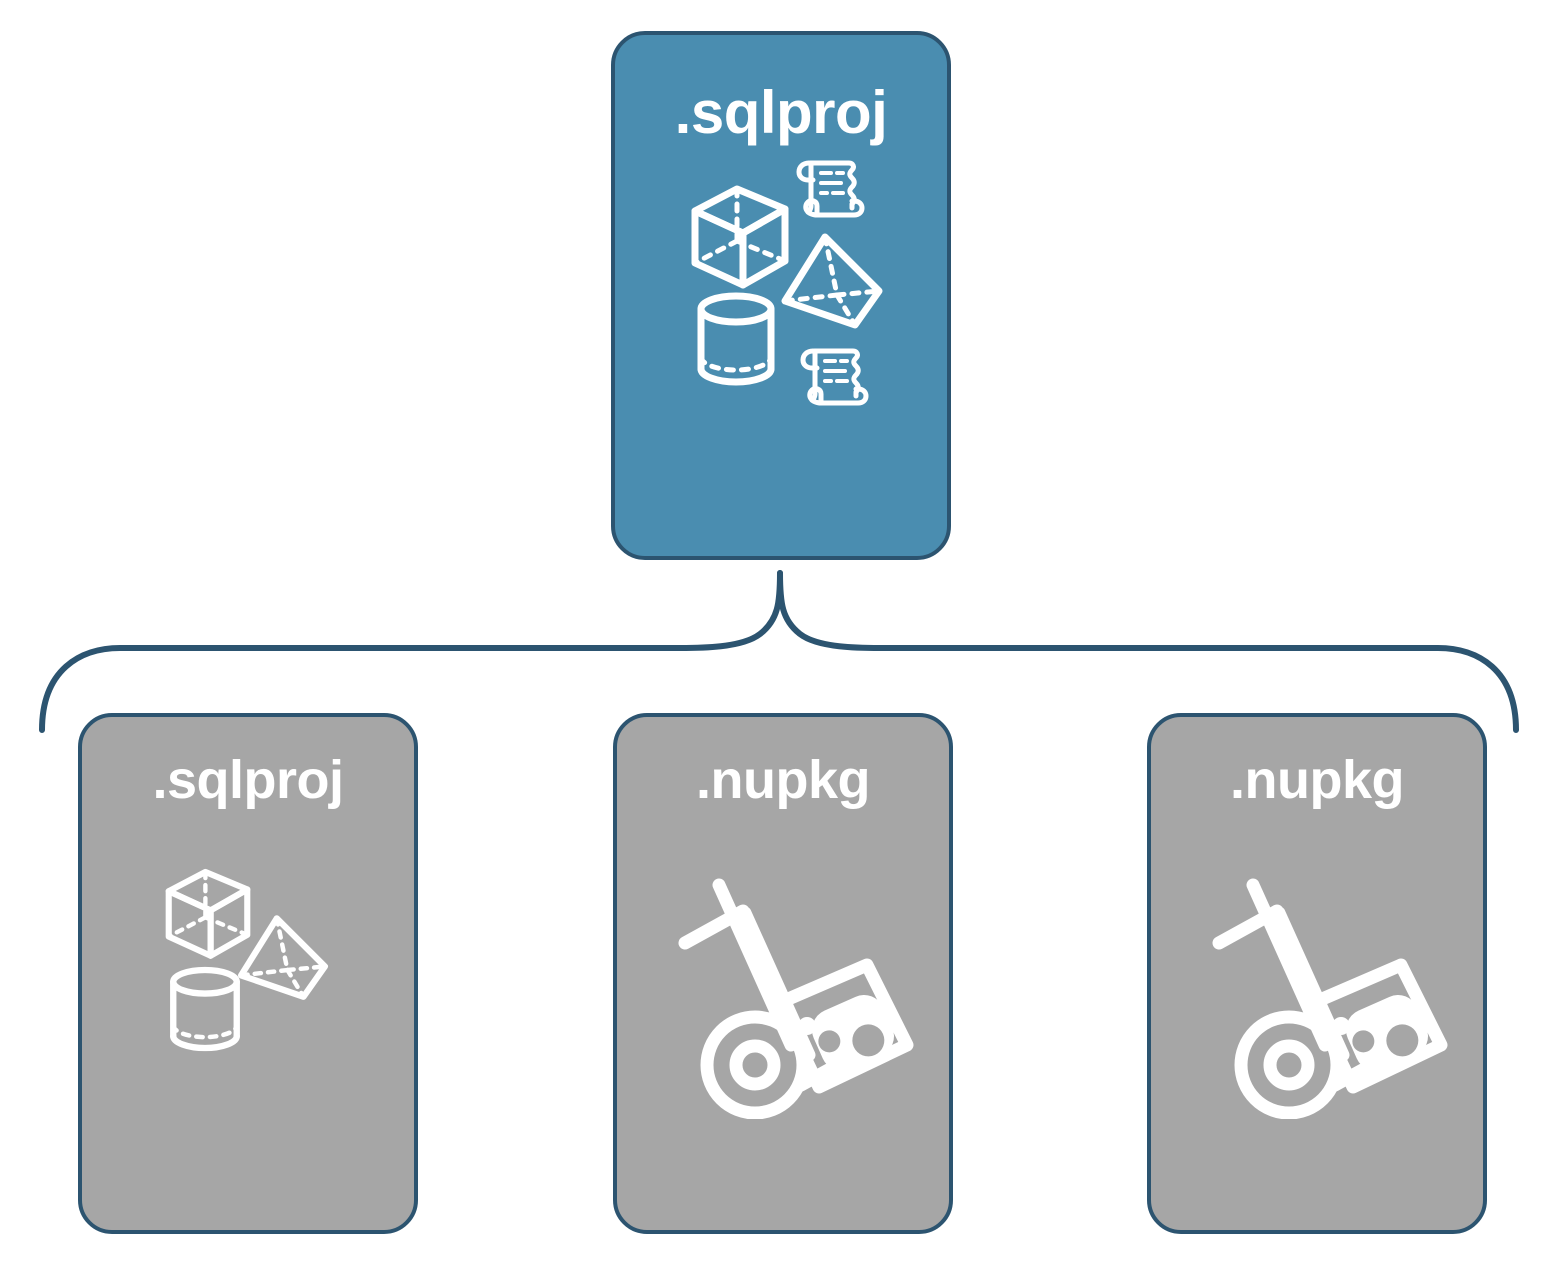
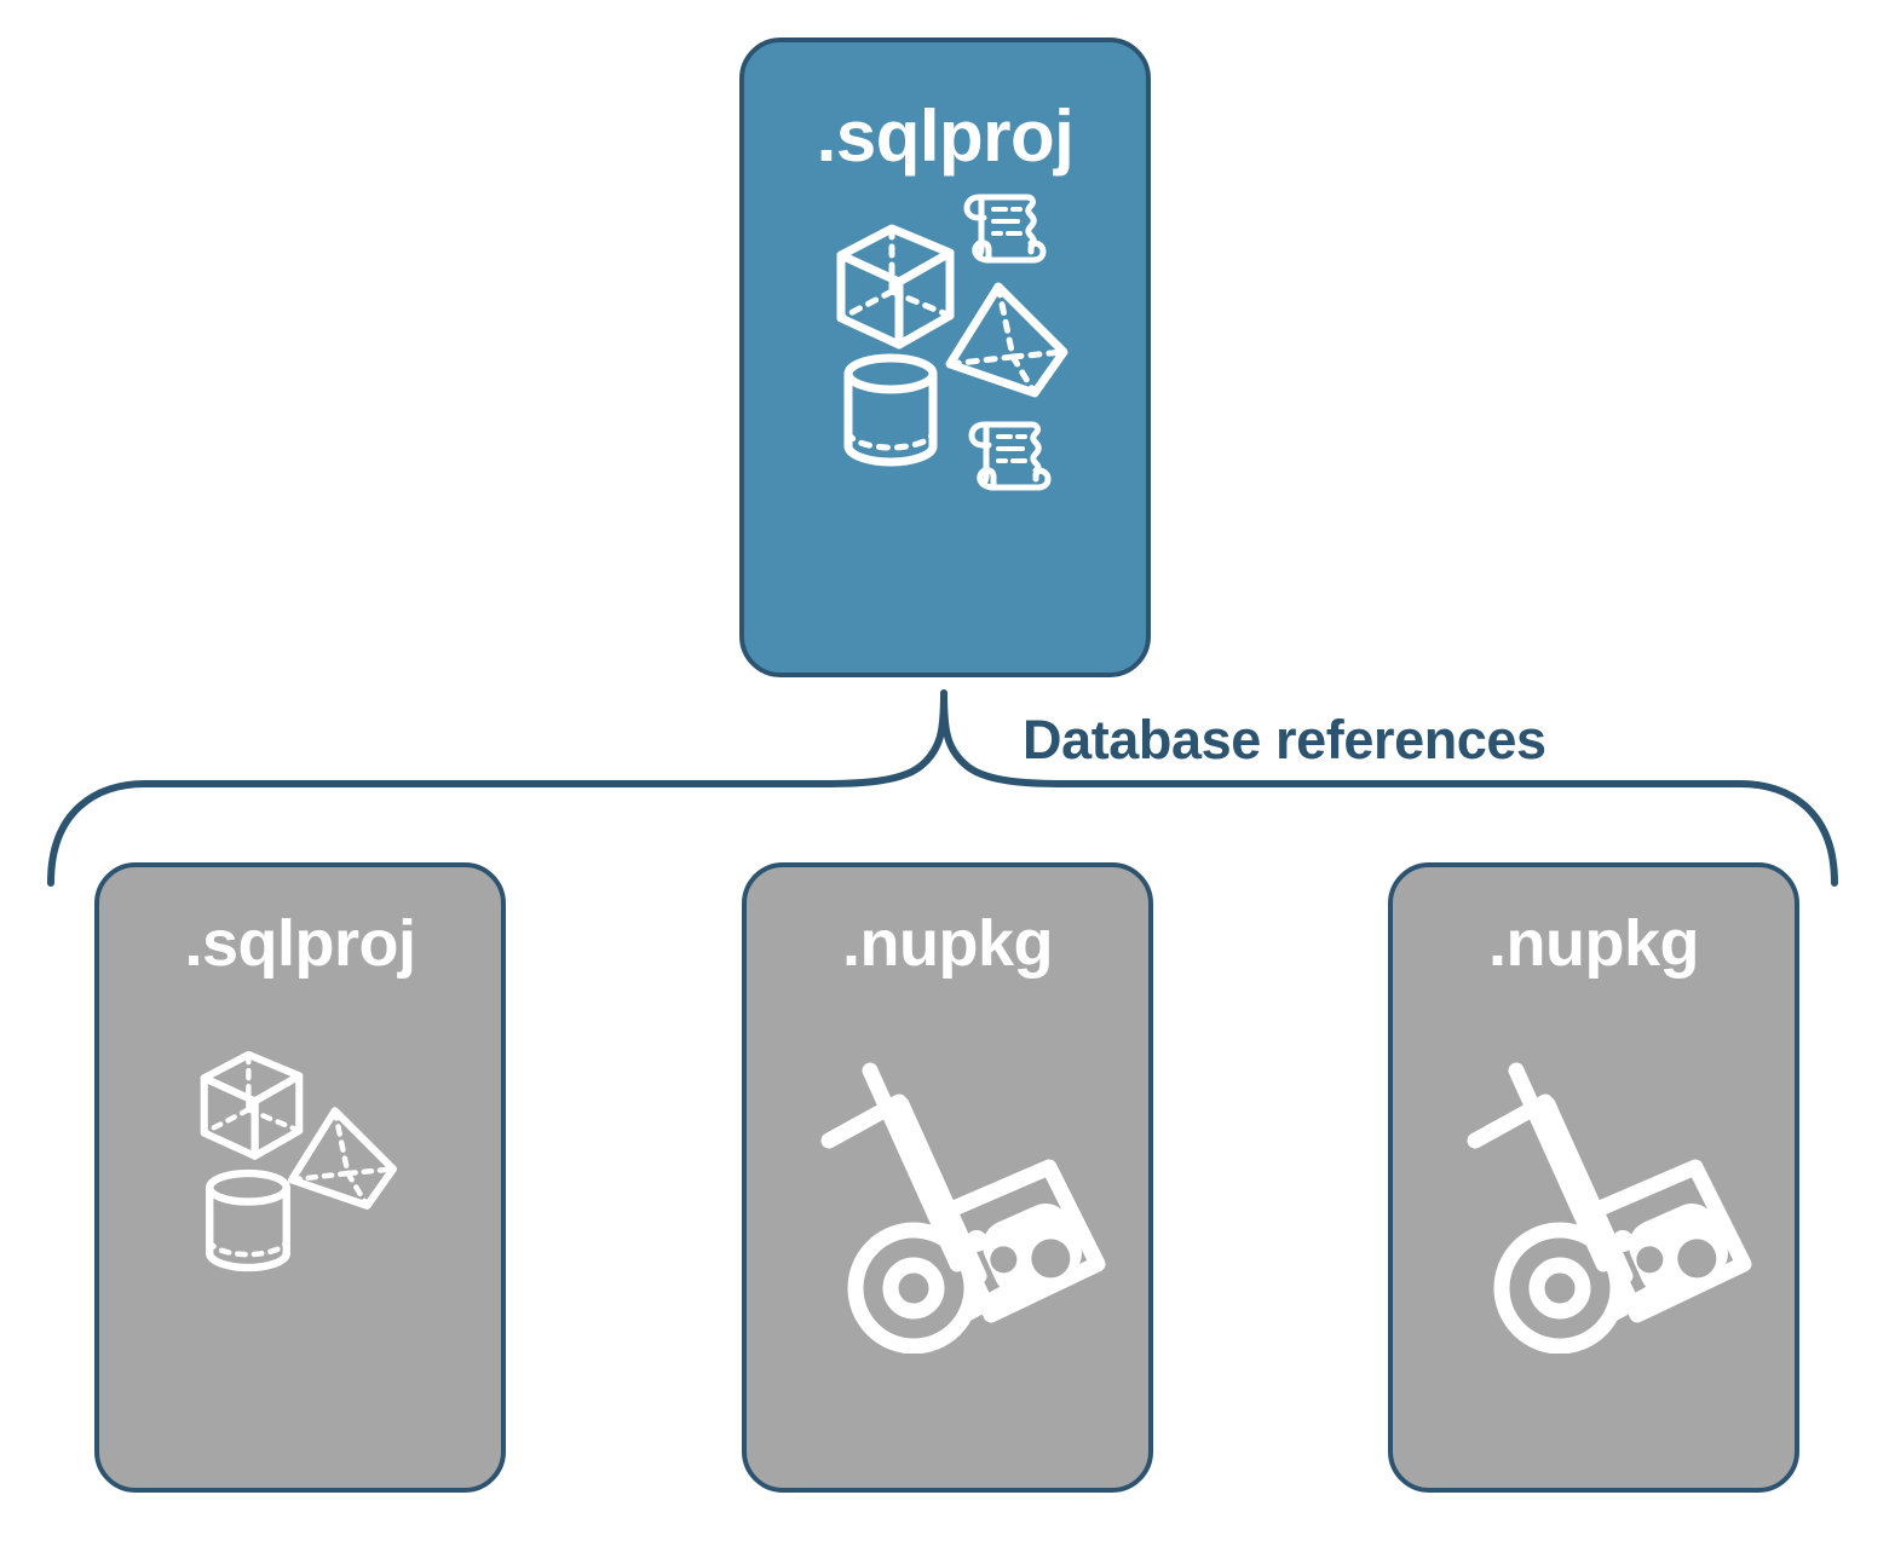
  .sqlproj
+ Database references
  .sqlproj
  .nupkg
  .nupkg
